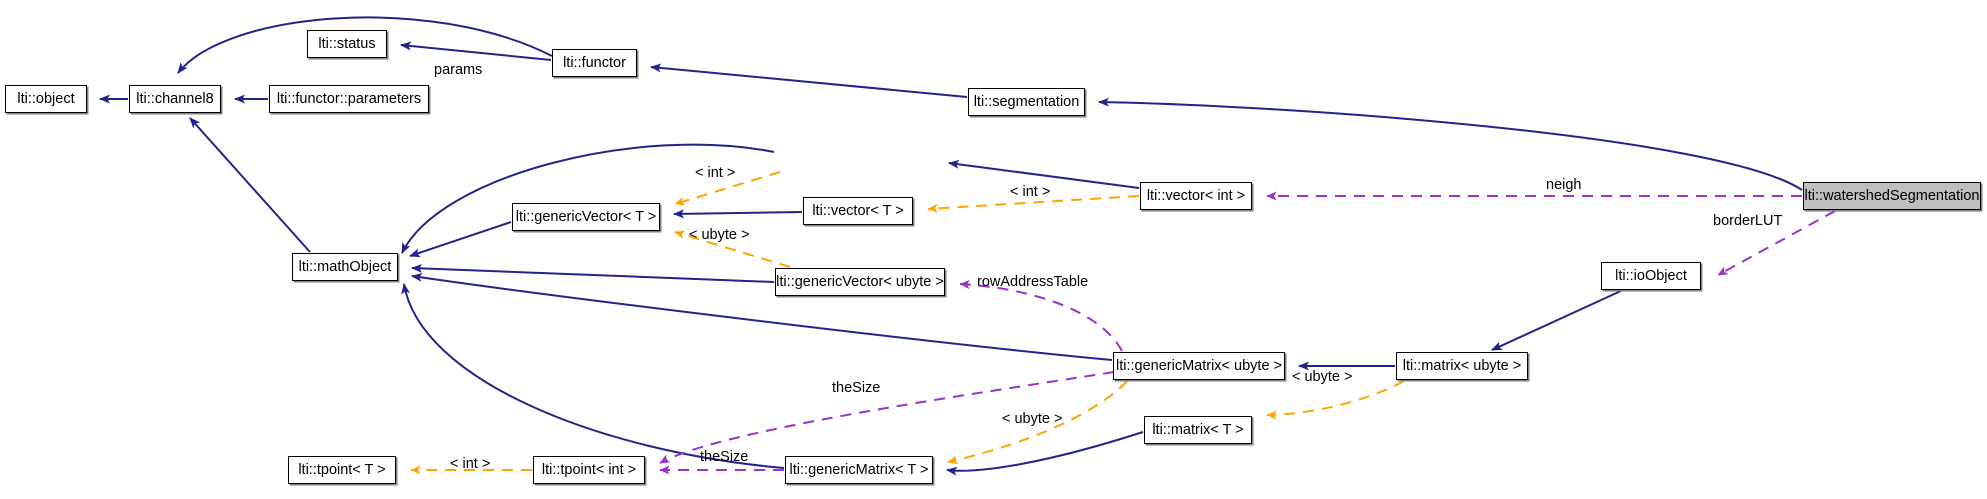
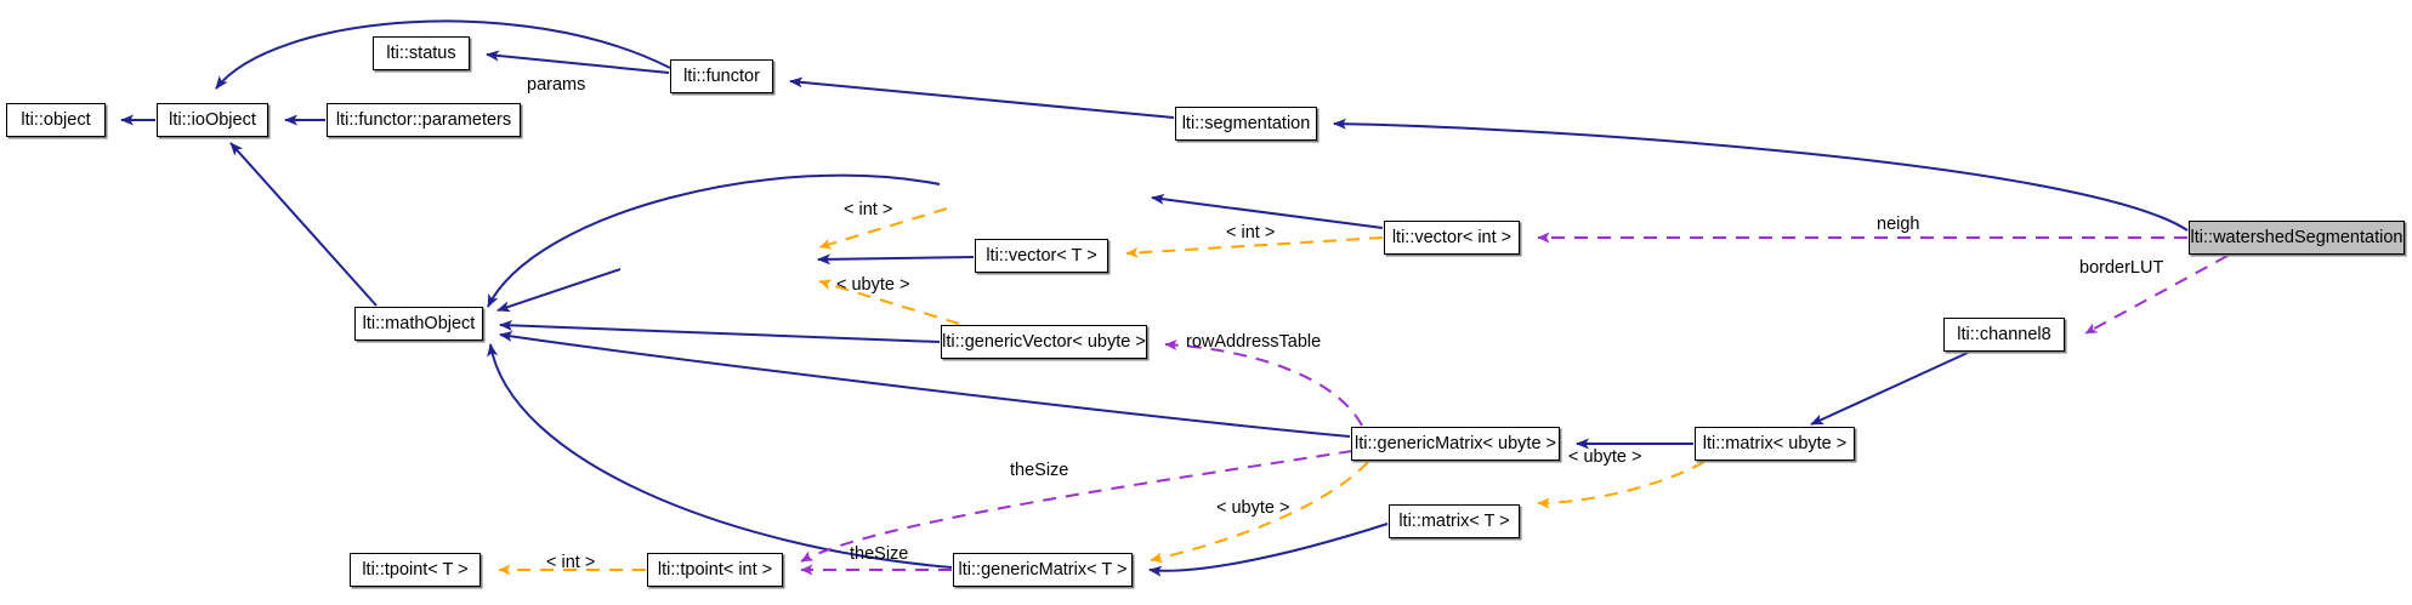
  lti::object
- lti::channel8
+ lti::ioObject
  lti::status
  lti::functor::parameters
  lti::functor
  lti::segmentation
  lti::watershedSegmentation
  lti::vector< int >
- lti::genericVector< T >
  lti::vector< T >
  lti::mathObject
  lti::genericVector< ubyte >
- lti::ioObject
+ lti::channel8
  lti::genericMatrix< ubyte >
  lti::matrix< ubyte >
  lti::matrix< T >
  lti::genericMatrix< T >
  lti::tpoint< T >
  lti::tpoint< int >
  params
  < int >
  < int >
  neigh
  borderLUT
  < ubyte >
  rowAddressTable
  < ubyte >
  theSize
  < ubyte >
  theSize
  < int >
